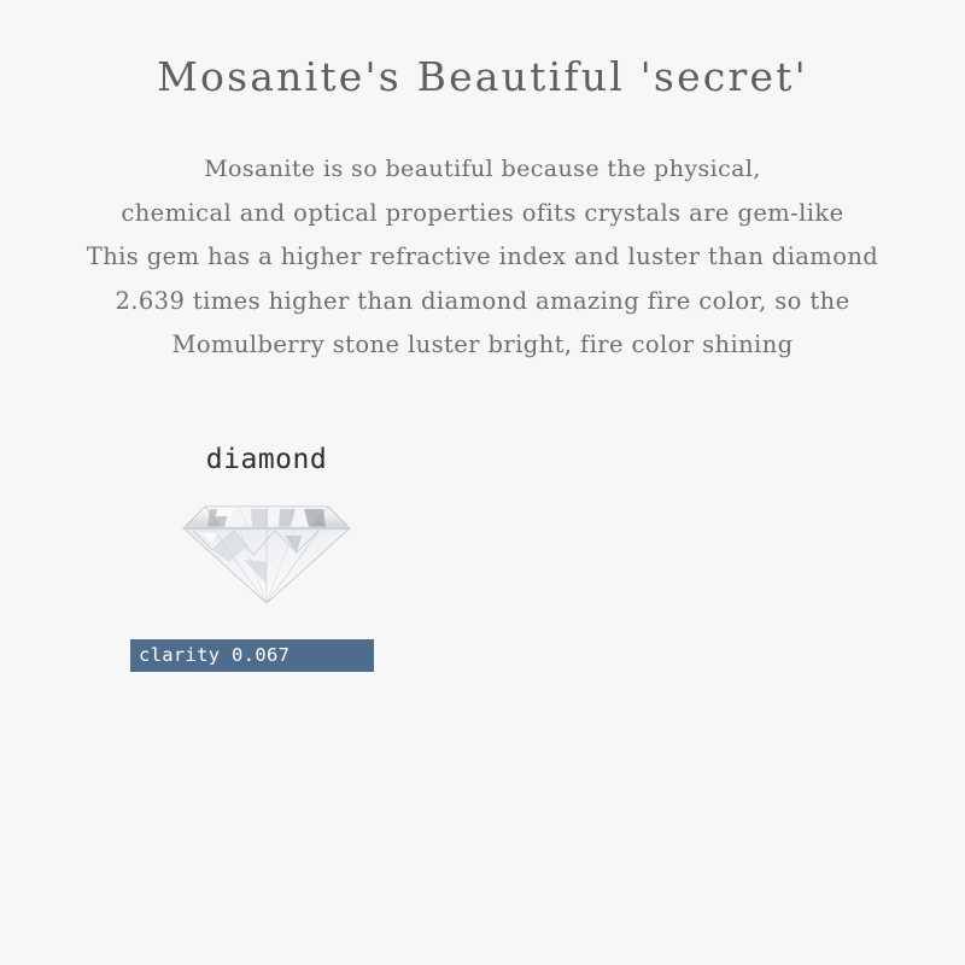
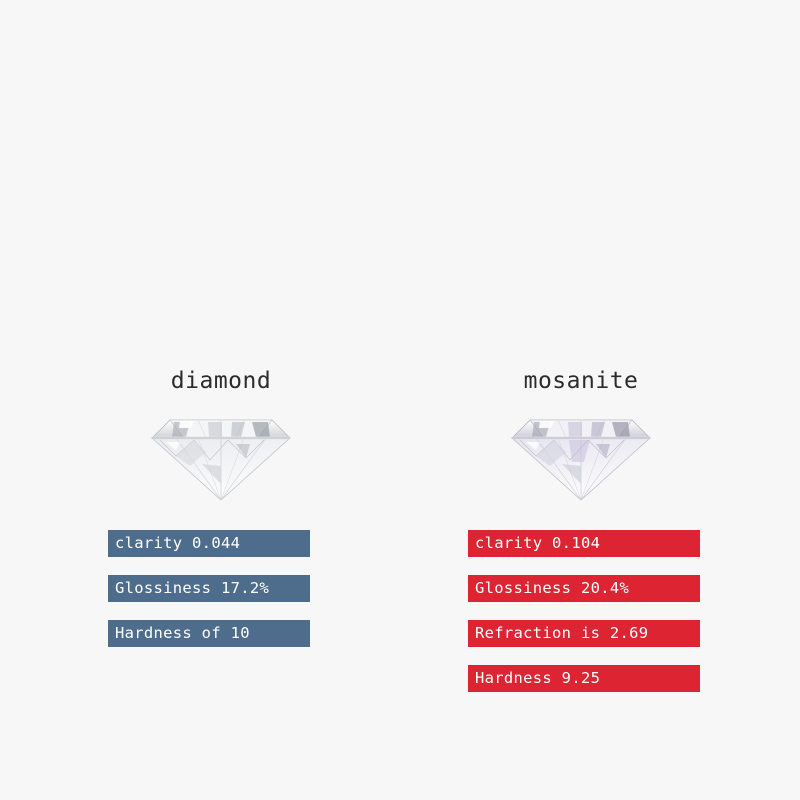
- Mosanite's Beautiful 'secret'
- Mosanite is so beautiful because the physical,
- chemical and optical properties ofits crystals are gem-like
- This gem has a higher refractive index and luster than diamond
- 2.639 times higher than diamond amazing fire color, so the
- Momulberry stone luster bright, fire color shining
  diamond
- clarity 0.067
+ clarity 0.044
+ Glossiness 17.2%
+ Hardness of 10
+ mosanite
+ clarity 0.104
+ Glossiness 20.4%
+ Refraction is 2.69
+ Hardness 9.25
